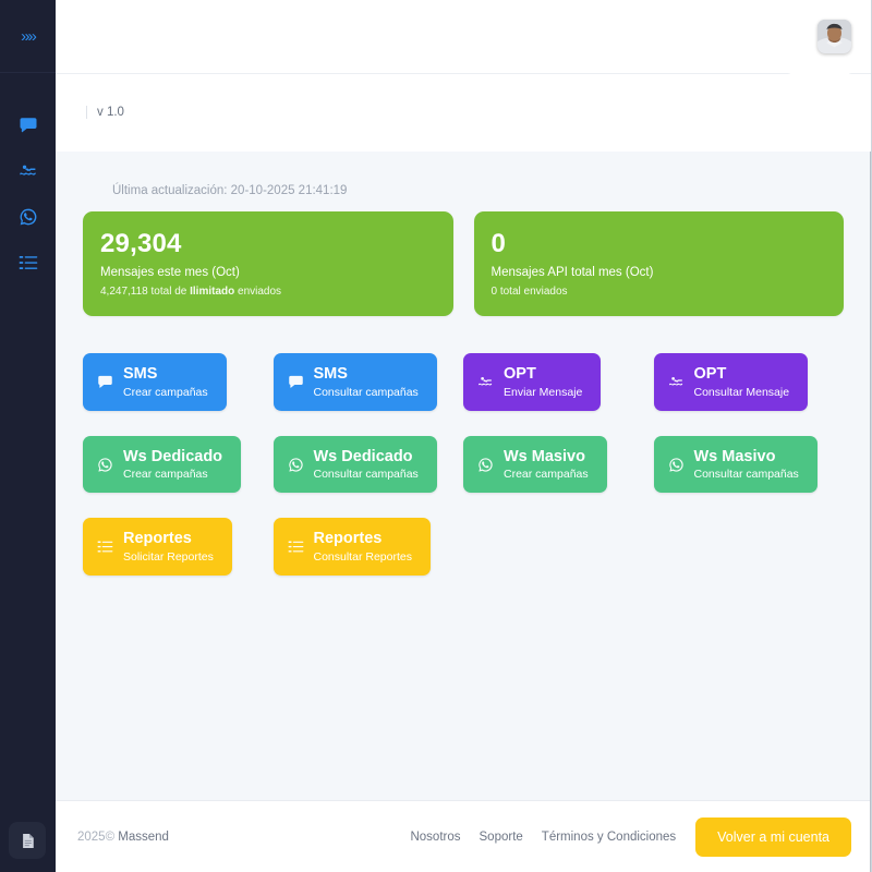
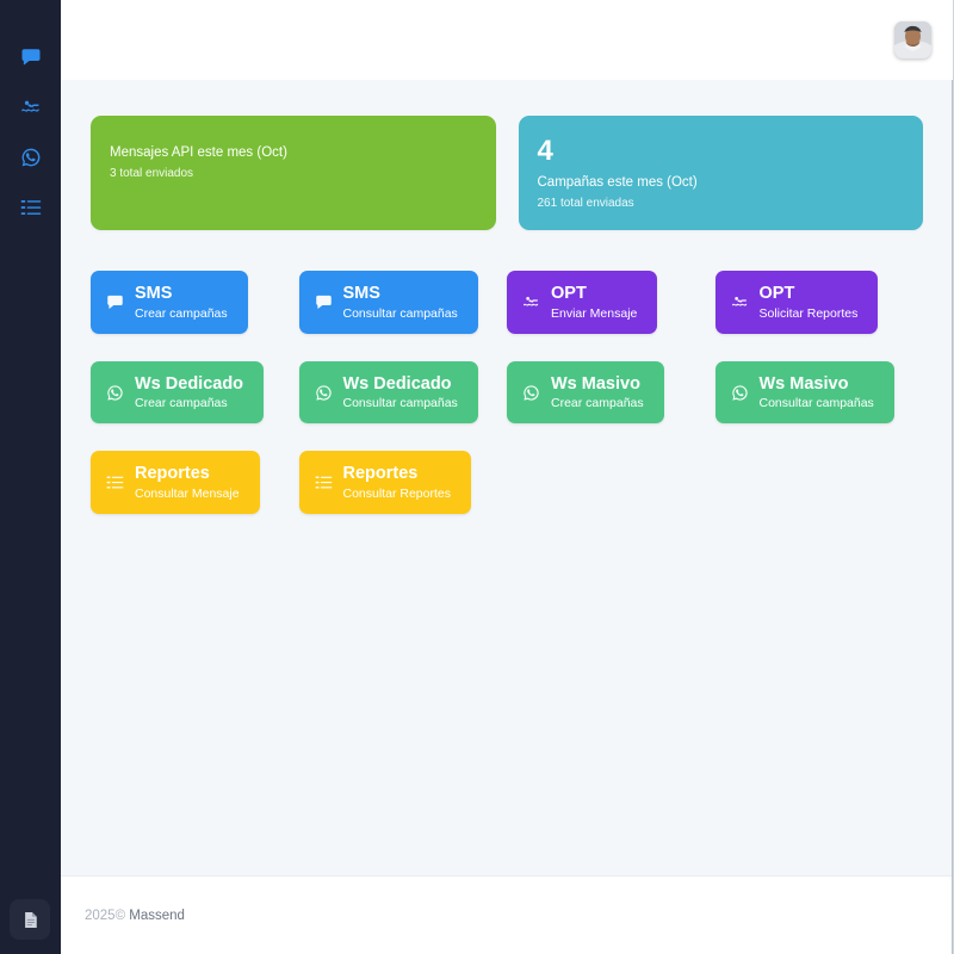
- »»
- v 1.0
- Última actualización: 20-10-2025 21:41:19
- 29,304
- Mensajes este mes (Oct)
- 4,247,118 total de Ilimitado enviados
- 0
- Mensajes API total mes (Oct)
+ Mensajes API este mes (Oct)
- 0 total enviados
+ 3 total enviados
+ 4
+ Campañas este mes (Oct)
+ 261 total enviadas
  SMS
  Crear campañas
  SMS
  Consultar campañas
  OPT
  Enviar Mensaje
  OPT
- Consultar Mensaje
+ Solicitar Reportes
  Ws Dedicado
  Crear campañas
  Ws Dedicado
  Consultar campañas
  Ws Masivo
  Crear campañas
  Ws Masivo
  Consultar campañas
  Reportes
- Solicitar Reportes
+ Consultar Mensaje
  Reportes
  Consultar Reportes
  2025© Massend
- Nosotros
- Soporte
- Términos y Condiciones
- Volver a mi cuenta
